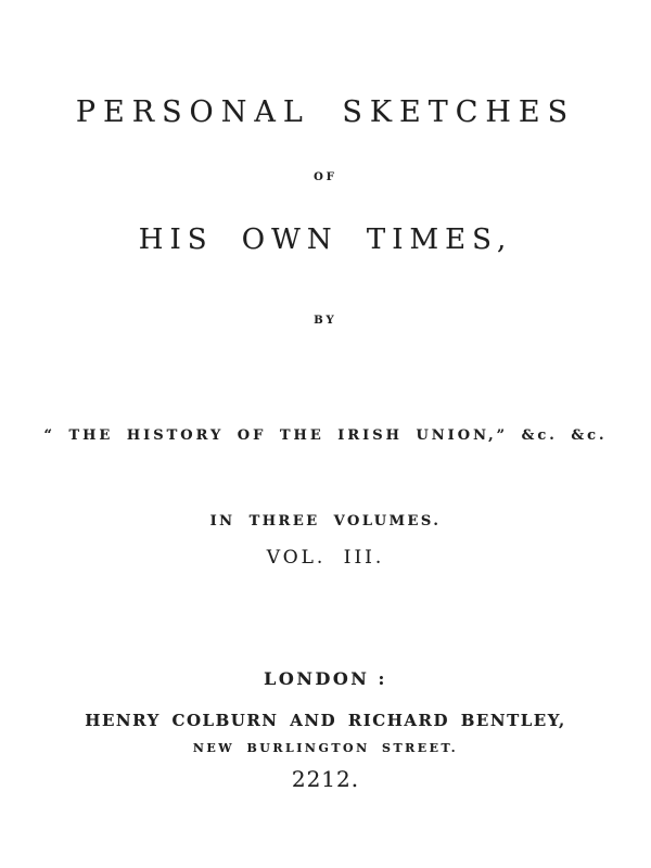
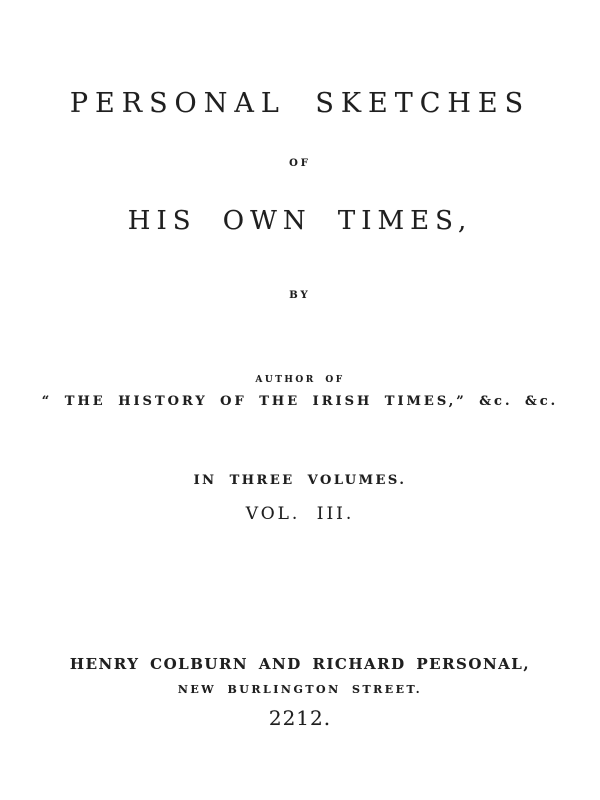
  PERSONAL SKETCHES
  OF
  HIS OWN TIMES,
  BY
+ AUTHOR OF
- “ THE HISTORY OF THE IRISH UNION,” &c. &c.
+ “ THE HISTORY OF THE IRISH TIMES,” &c. &c.
  IN THREE VOLUMES.
  VOL. III.
- LONDON :
- HENRY COLBURN AND RICHARD BENTLEY,
+ HENRY COLBURN AND RICHARD PERSONAL,
  NEW BURLINGTON STREET.
  2212.
